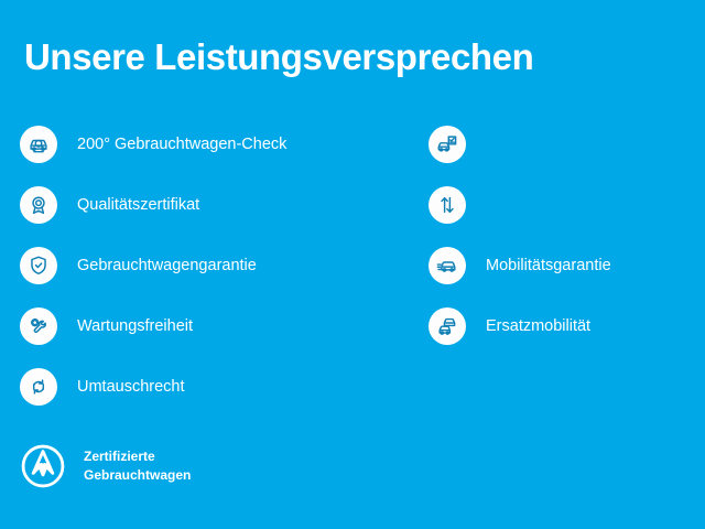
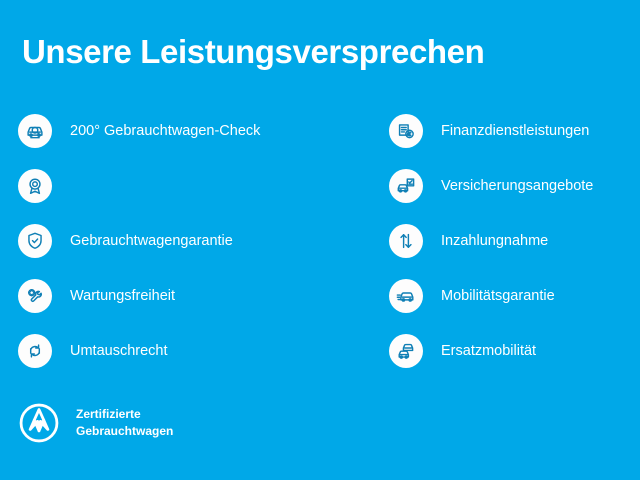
  Unsere Leistungsversprechen
  200° Gebrauchtwagen-Check
- Qualitätszertifikat
  Gebrauchtwagengarantie
  Wartungsfreiheit
  Umtauschrecht
+ Finanzdienstleistungen
+ Versicherungsangebote
+ Inzahlungnahme
  Mobilitätsgarantie
  Ersatzmobilität
  Zertifizierte
  Gebrauchtwagen
